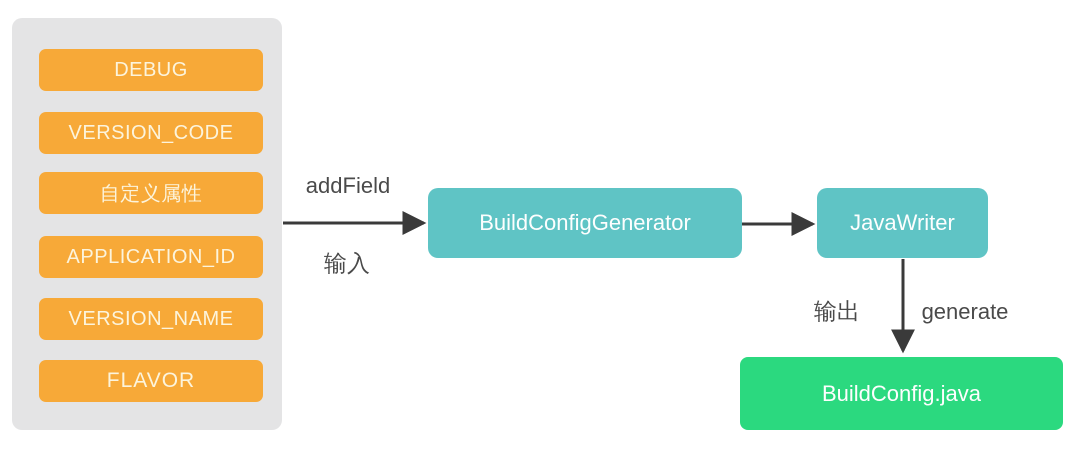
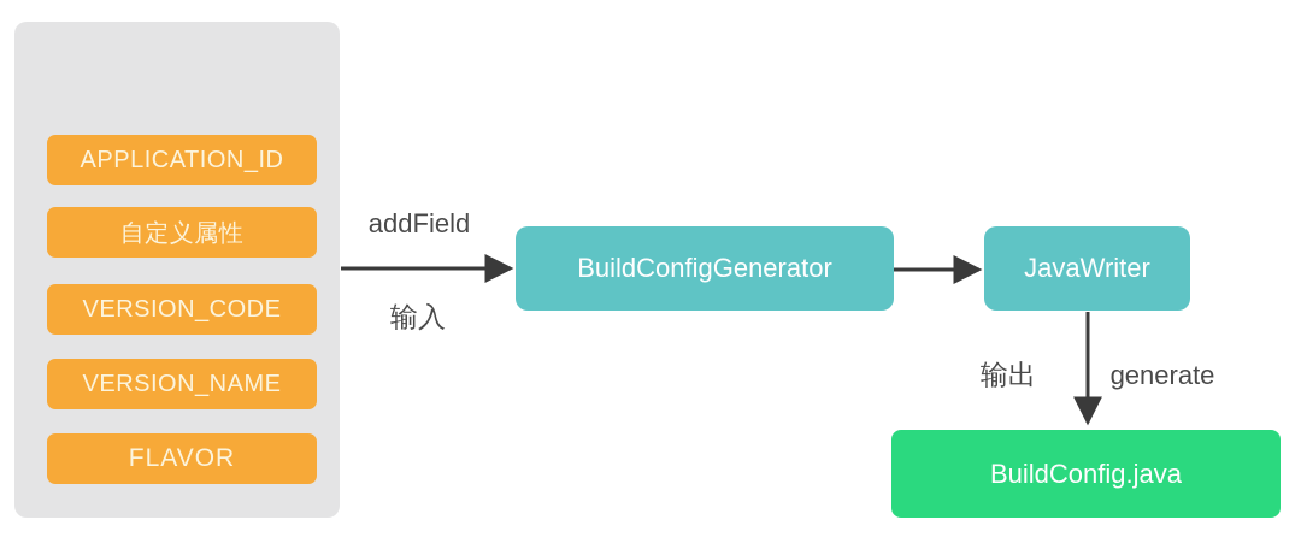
- DEBUG
- VERSION_CODE
+ APPLICATION_ID
  自定义属性
- APPLICATION_ID
+ VERSION_CODE
  VERSION_NAME
  FLAVOR
  addField
  输入
  BuildConfigGenerator
  JavaWriter
  输出
  generate
  BuildConfig.java
